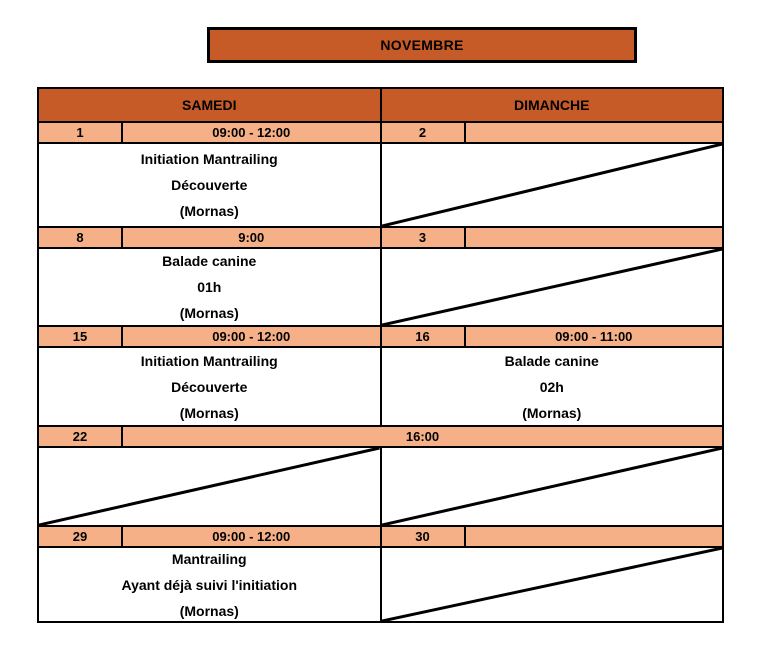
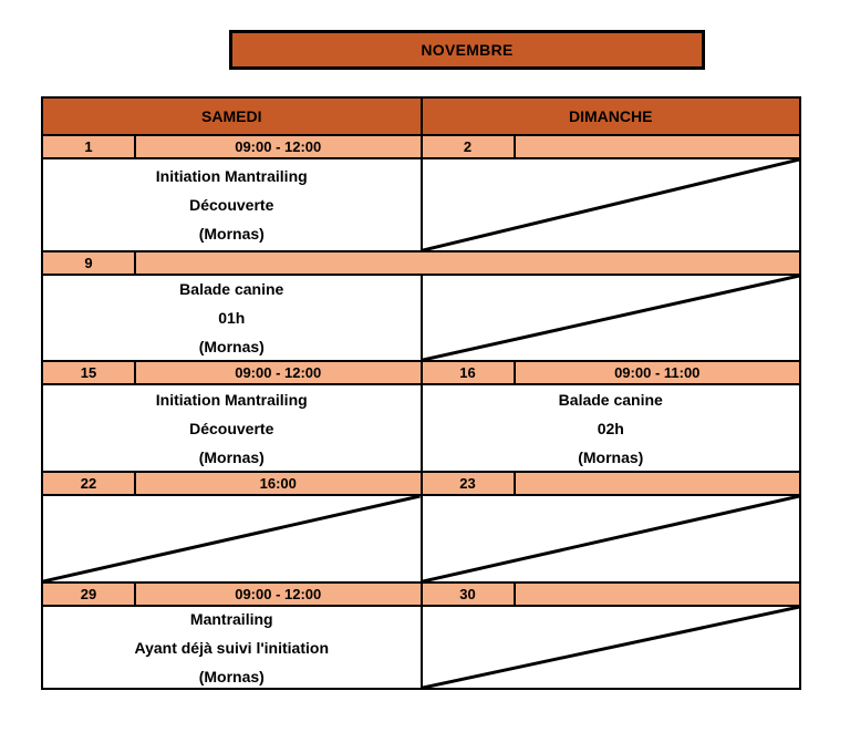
  NOVEMBRE
  SAMEDI
  DIMANCHE
  1
  09:00 - 12:00
  2
  Initiation Mantrailing
  Découverte
  (Mornas)
- 8
- 9:00
- 3
+ 9
  Balade canine
  01h
  (Mornas)
  15
  09:00 - 12:00
  16
  09:00 - 11:00
  Initiation Mantrailing
  Découverte
  (Mornas)
  Balade canine
  02h
  (Mornas)
  22
  16:00
+ 23
  29
  09:00 - 12:00
  30
  Mantrailing
  Ayant déjà suivi l'initiation
  (Mornas)
